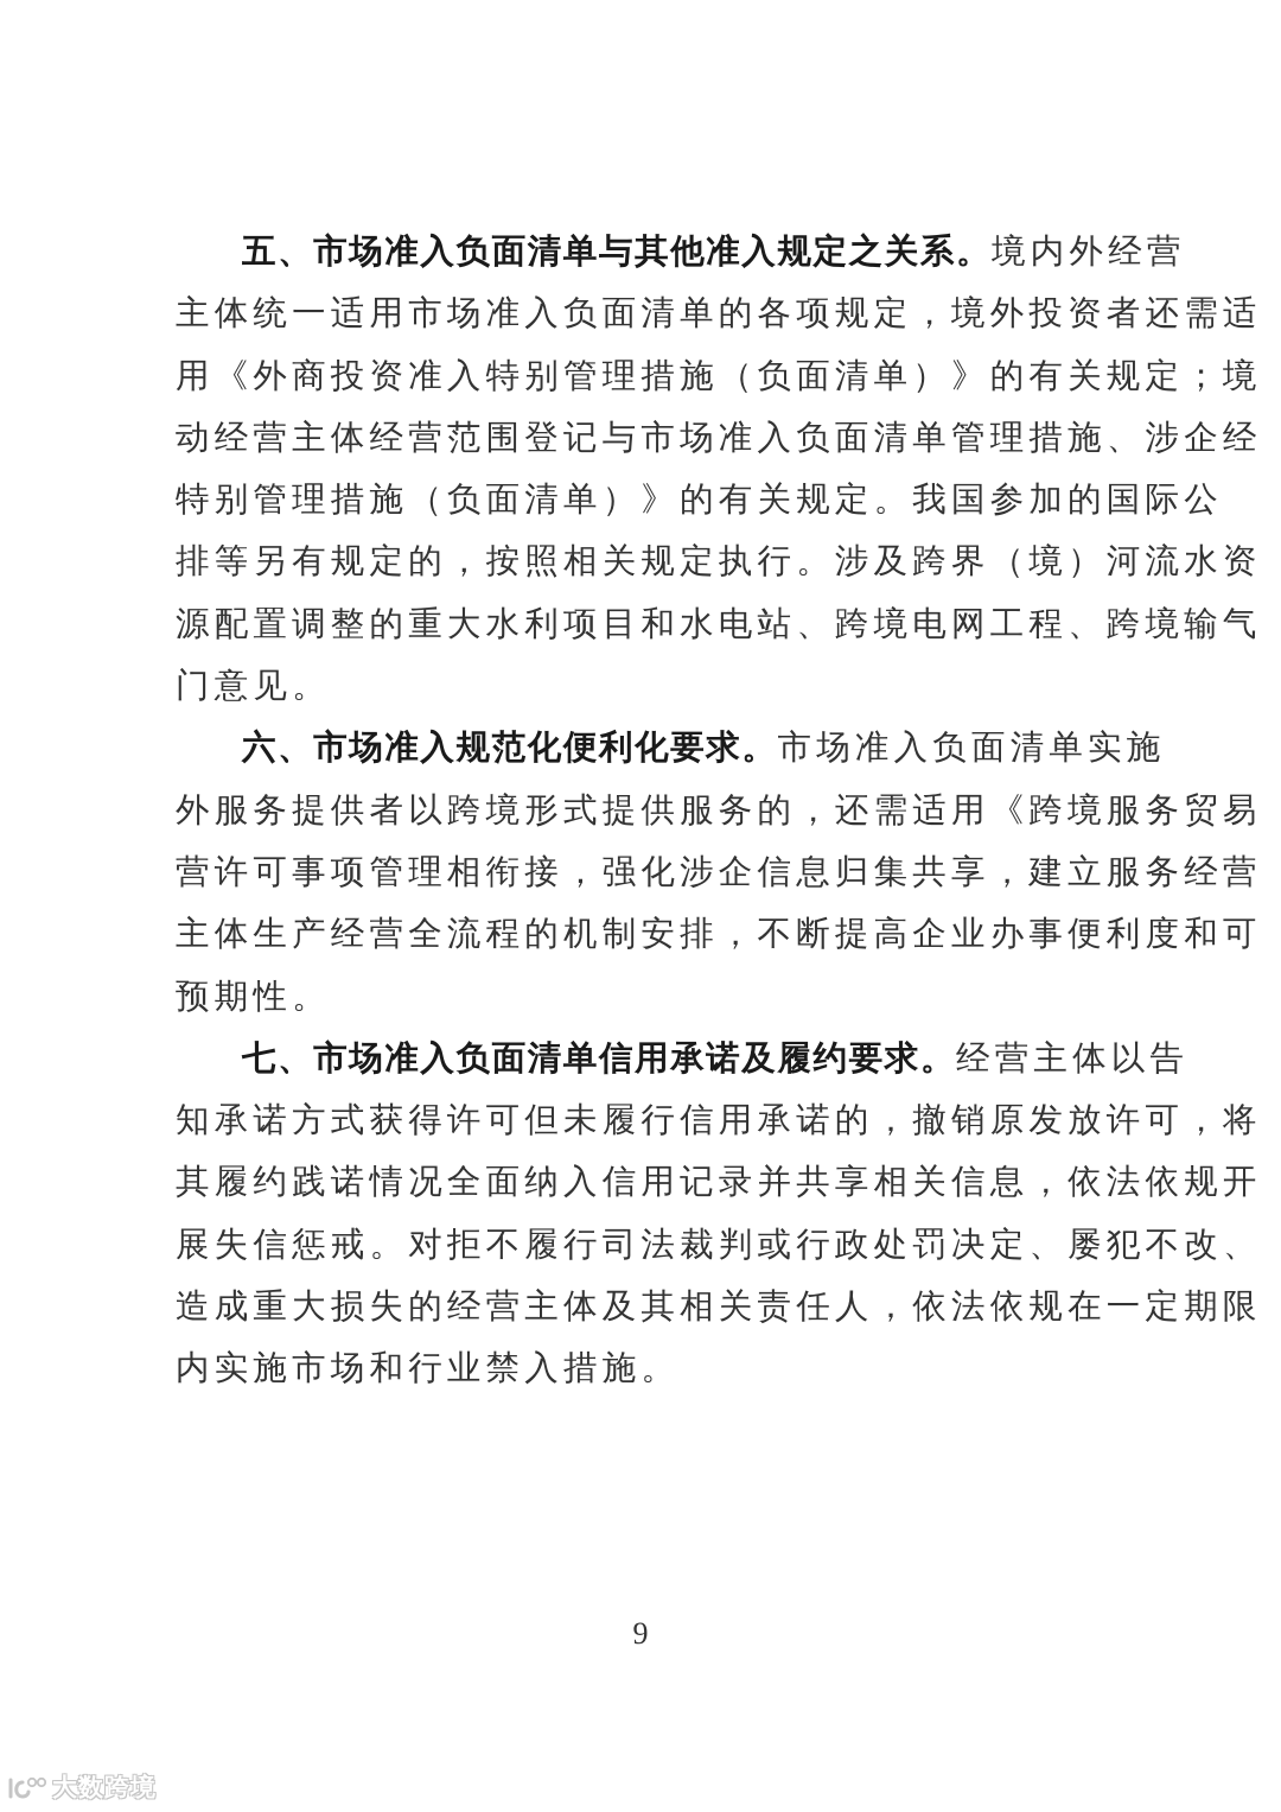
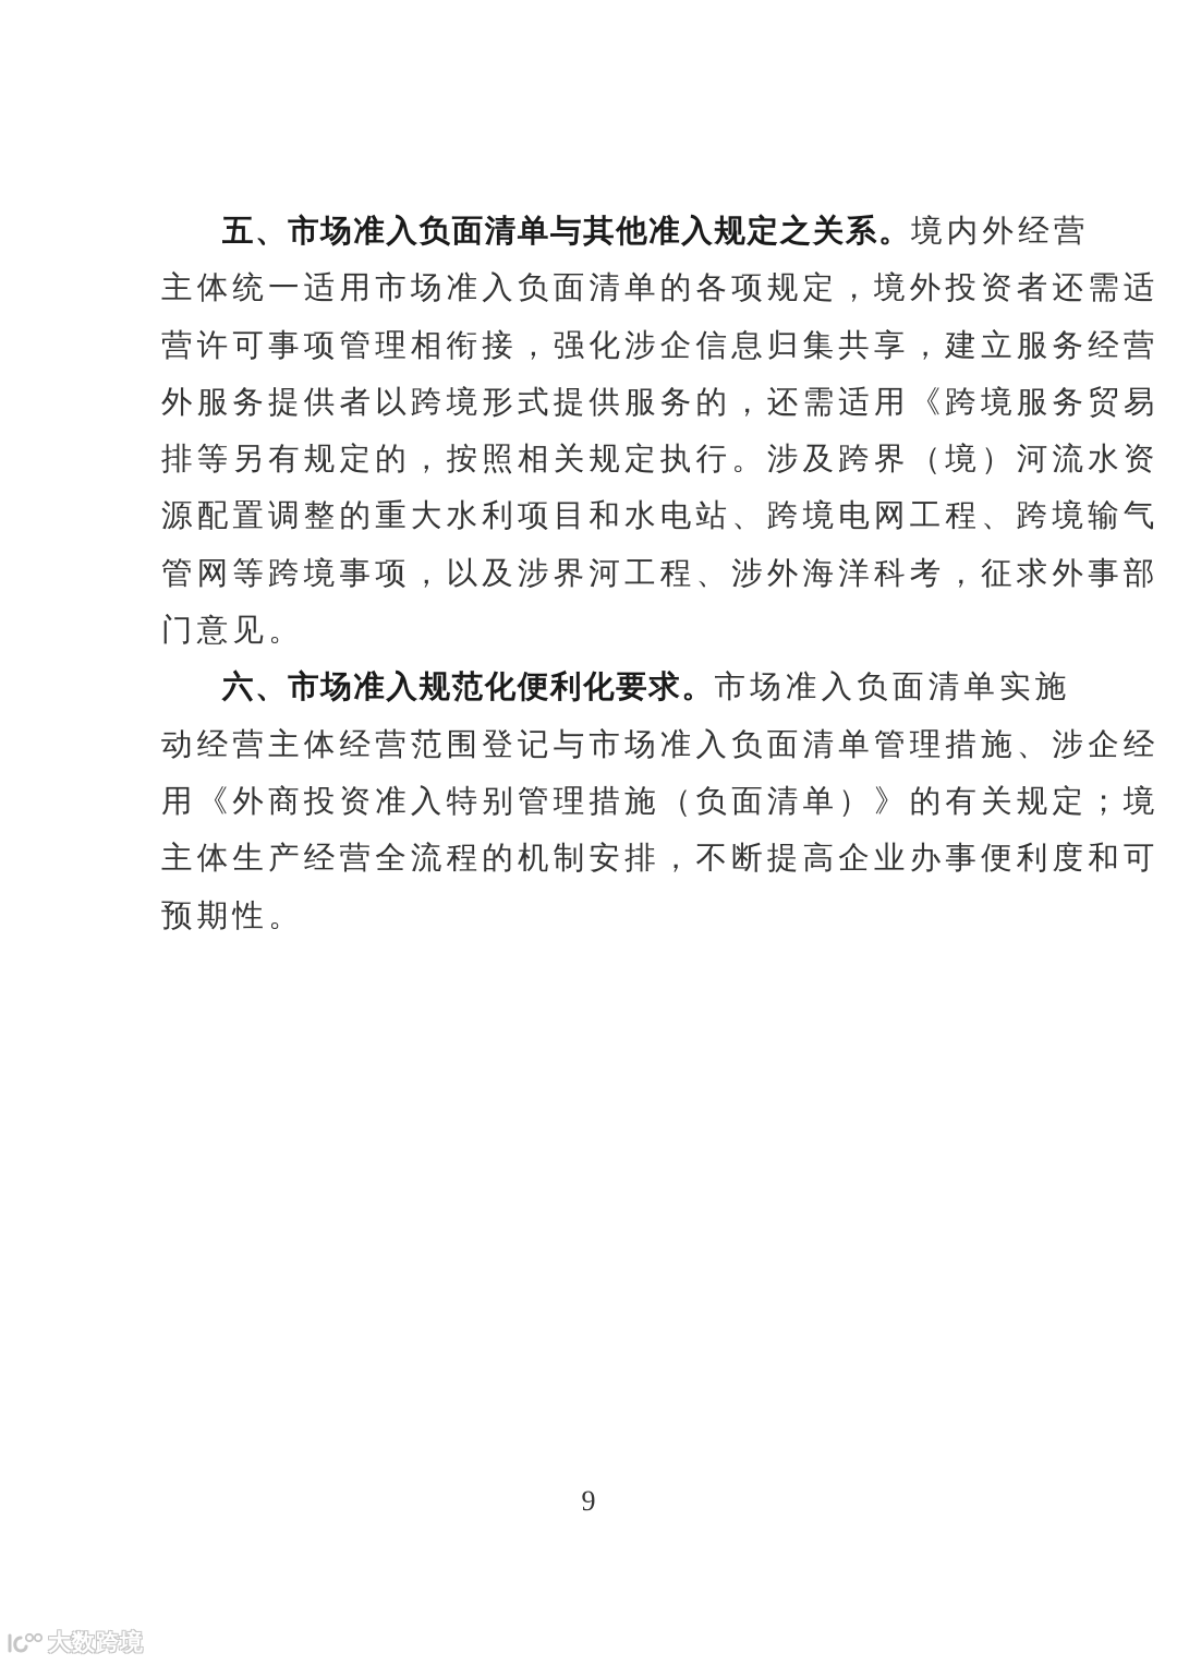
  五、市场准入负面清单与其他准入规定之关系。境内外经营
  主体统一适用市场准入负面清单的各项规定，境外投资者还需适
- 用《外商投资准入特别管理措施（负面清单）》的有关规定；境
+ 营许可事项管理相衔接，强化涉企信息归集共享，建立服务经营
- 动经营主体经营范围登记与市场准入负面清单管理措施、涉企经
+ 外服务提供者以跨境形式提供服务的，还需适用《跨境服务贸易
- 特别管理措施（负面清单）》的有关规定。我国参加的国际公
  排等另有规定的，按照相关规定执行。涉及跨界（境）河流水资
  源配置调整的重大水利项目和水电站、跨境电网工程、跨境输气
+ 管网等跨境事项，以及涉界河工程、涉外海洋科考，征求外事部
  门意见。
  六、市场准入规范化便利化要求。市场准入负面清单实施
- 外服务提供者以跨境形式提供服务的，还需适用《跨境服务贸易
+ 动经营主体经营范围登记与市场准入负面清单管理措施、涉企经
- 营许可事项管理相衔接，强化涉企信息归集共享，建立服务经营
+ 用《外商投资准入特别管理措施（负面清单）》的有关规定；境
  主体生产经营全流程的机制安排，不断提高企业办事便利度和可
  预期性。
- 七、市场准入负面清单信用承诺及履约要求。经营主体以告
- 知承诺方式获得许可但未履行信用承诺的，撤销原发放许可，将
- 其履约践诺情况全面纳入信用记录并共享相关信息，依法依规开
- 展失信惩戒。对拒不履行司法裁判或行政处罚决定、屡犯不改、
- 造成重大损失的经营主体及其相关责任人，依法依规在一定期限
- 内实施市场和行业禁入措施。
  9
  大数跨境
